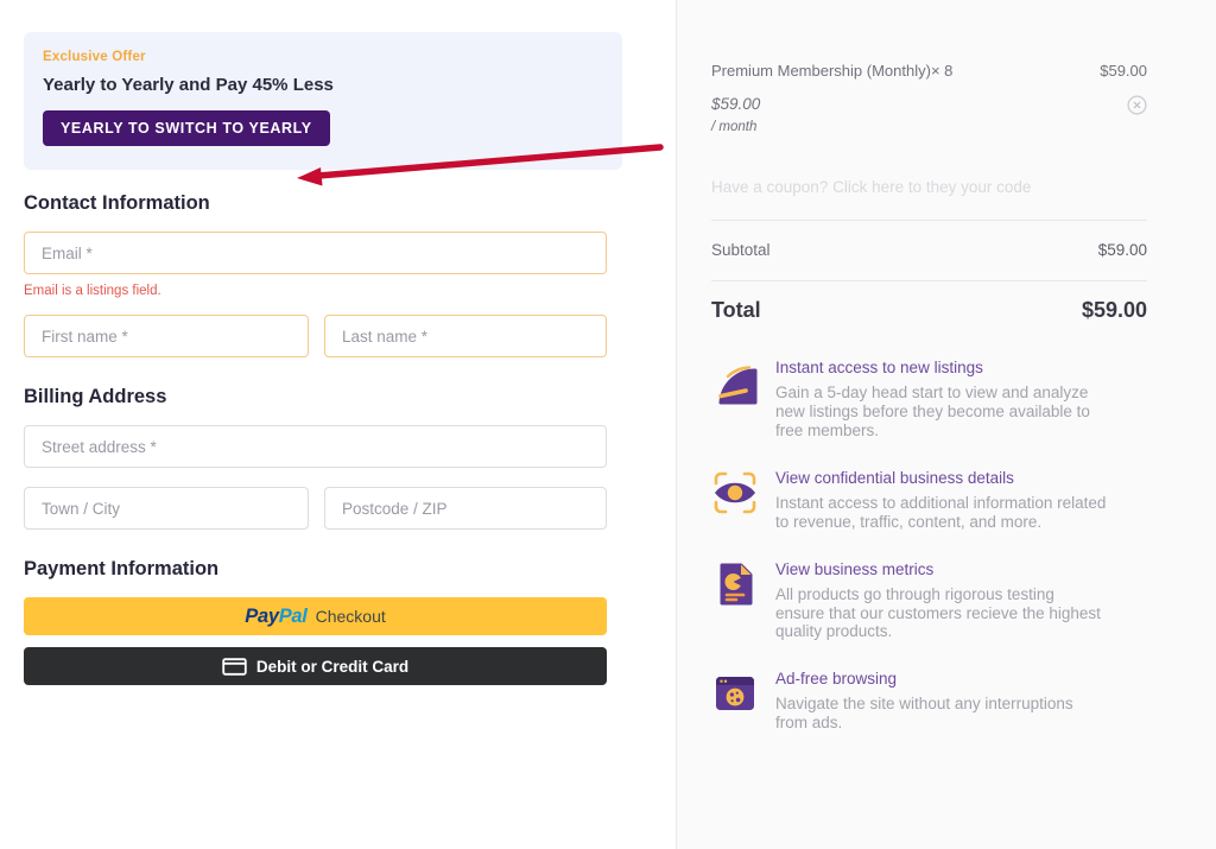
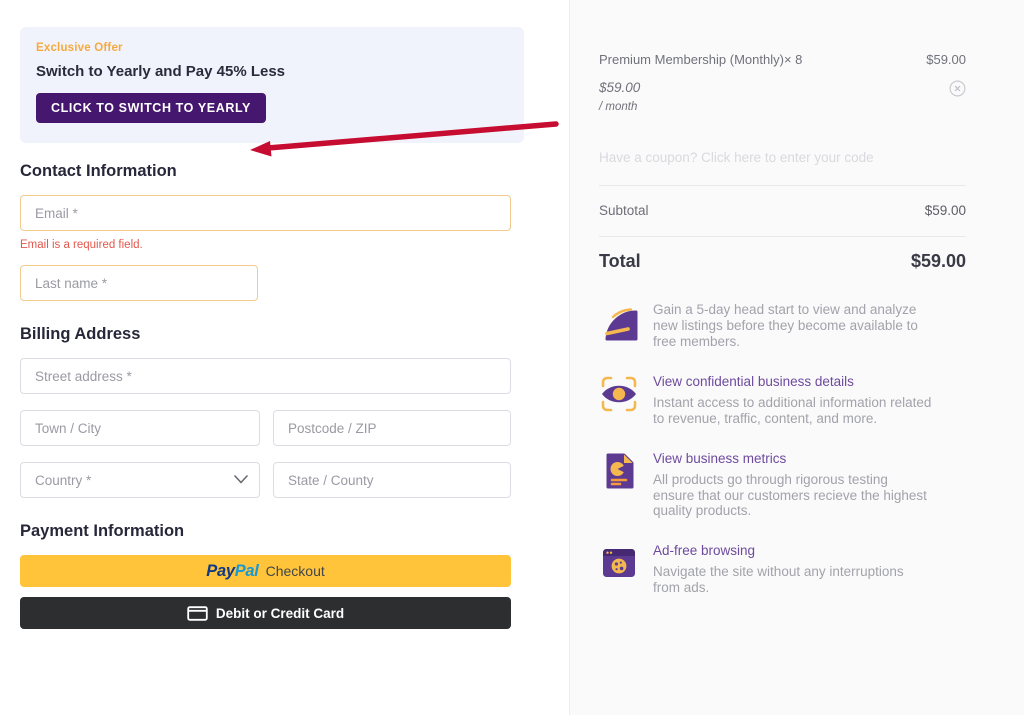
  Exclusive Offer
- Yearly to Yearly and Pay 45% Less
+ Switch to Yearly and Pay 45% Less
- YEARLY TO SWITCH TO YEARLY
+ CLICK TO SWITCH TO YEARLY
  Contact Information
  Email *
- Email is a listings field.
+ Email is a required field.
- First name *
  Last name *
  Billing Address
  Street address *
  Town / City
  Postcode / ZIP
+ Country *
+ State / County
  Payment Information
  Pay
  Pal
  Checkout
  Debit or Credit Card
  Premium Membership (Monthly)× 8
  $59.00
  $59.00
  / month
- Have a coupon? Click here to they your code
+ Have a coupon? Click here to enter your code
  Subtotal
  $59.00
  Total
  $59.00
- Instant access to new listings
  Gain a 5-day head start to view and analyze
  new listings before they become available to
  free members.
  View confidential business details
  Instant access to additional information related
  to revenue, traffic, content, and more.
  View business metrics
  All products go through rigorous testing
  ensure that our customers recieve the highest
  quality products.
  Ad-free browsing
  Navigate the site without any interruptions
  from ads.
